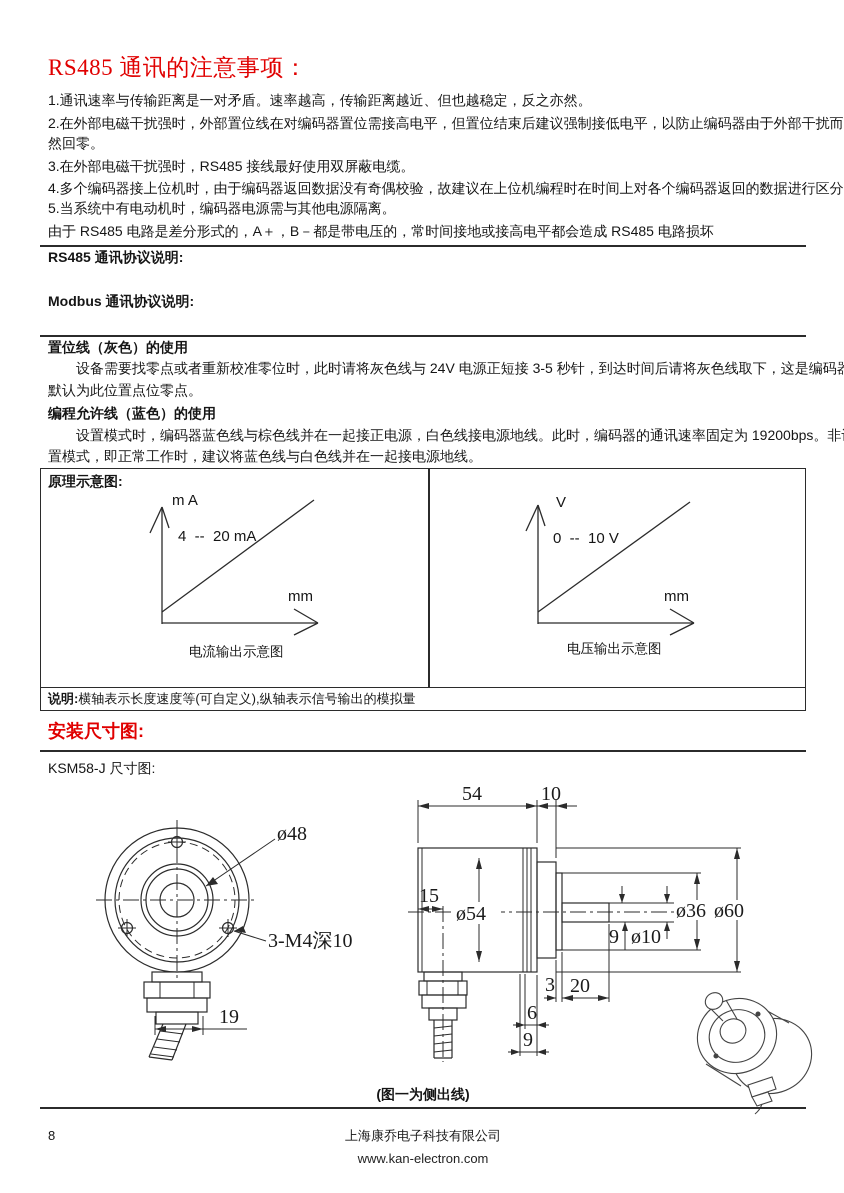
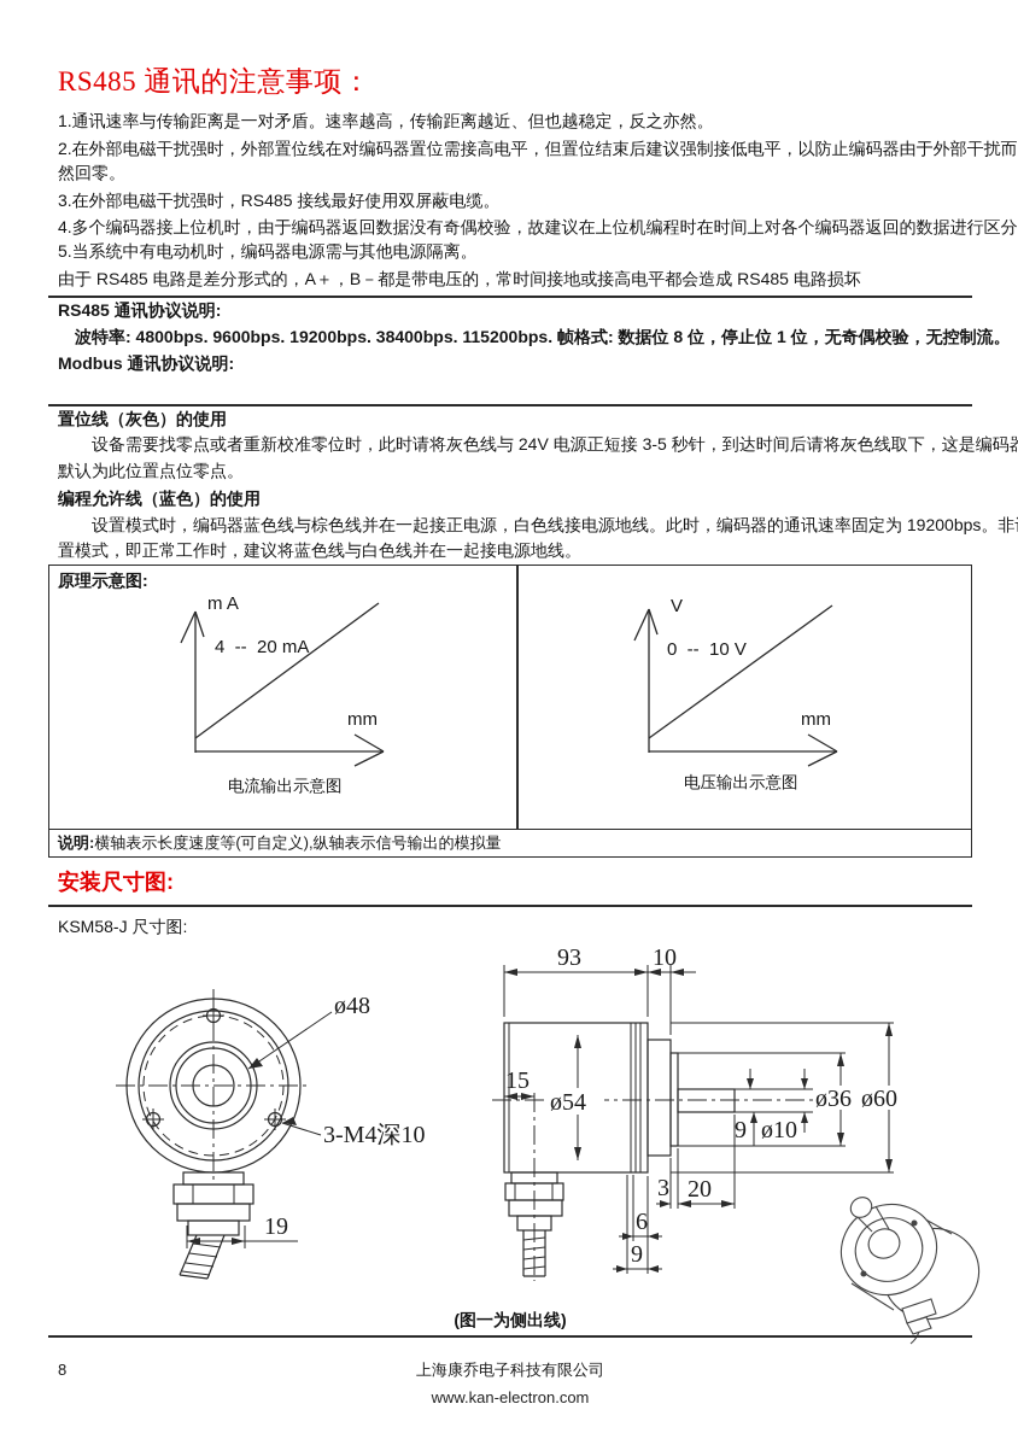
  RS485 通讯的注意事项：
  1.通讯速率与传输距离是一对矛盾。速率越高，传输距离越近、但也越稳定，反之亦然。
  2.在外部电磁干扰强时，外部置位线在对编码器置位需接高电平，但置位结束后建议强制接低电平，以防止编码器由于外部干扰而
  然回零。
  3.在外部电磁干扰强时，RS485 接线最好使用双屏蔽电缆。
  4.多个编码器接上位机时，由于编码器返回数据没有奇偶校验，故建议在上位机编程时在时间上对各个编码器返回的数据进行区分
  5.当系统中有电动机时，编码器电源需与其他电源隔离。
  由于 RS485 电路是差分形式的，A＋，B－都是带电压的，常时间接地或接高电平都会造成 RS485 电路损坏
  RS485 通讯协议说明:
+ 波特率: 4800bps. 9600bps. 19200bps. 38400bps. 115200bps. 帧格式: 数据位 8 位，停止位 1 位，无奇偶校验，无控制流。
  Modbus 通讯协议说明:
  置位线（灰色）的使用
  设备需要找零点或者重新校准零位时，此时请将灰色线与 24V 电源正短接 3-5 秒针，到达时间后请将灰色线取下，这是编码
  默认为此位置点位零点。
  编程允许线（蓝色）的使用
  设置模式时，编码器蓝色线与棕色线并在一起接正电源，白色线接电源地线。此时，编码器的通讯速率固定为 19200bps。非
  置模式，即正常工作时，建议将蓝色线与白色线并在一起接电源地线。
  原理示意图:
  m A
  4 -- 20 mA
  mm
  电流输出示意图
  V
  0 -- 10 V
  mm
  电压输出示意图
  说明:横轴表示长度速度等(可自定义),纵轴表示信号输出的模拟量
  安装尺寸图:
  KSM58-J 尺寸图:
  ø48
  3-M4深10
  19
- 54
+ 93
  10
  15
  ø54
  9
  ø10
  ø36
  ø60
  3
  20
  6
  9
  (图一为侧出线)
  8
  上海康乔电子科技有限公司
  www.kan-electron.com
